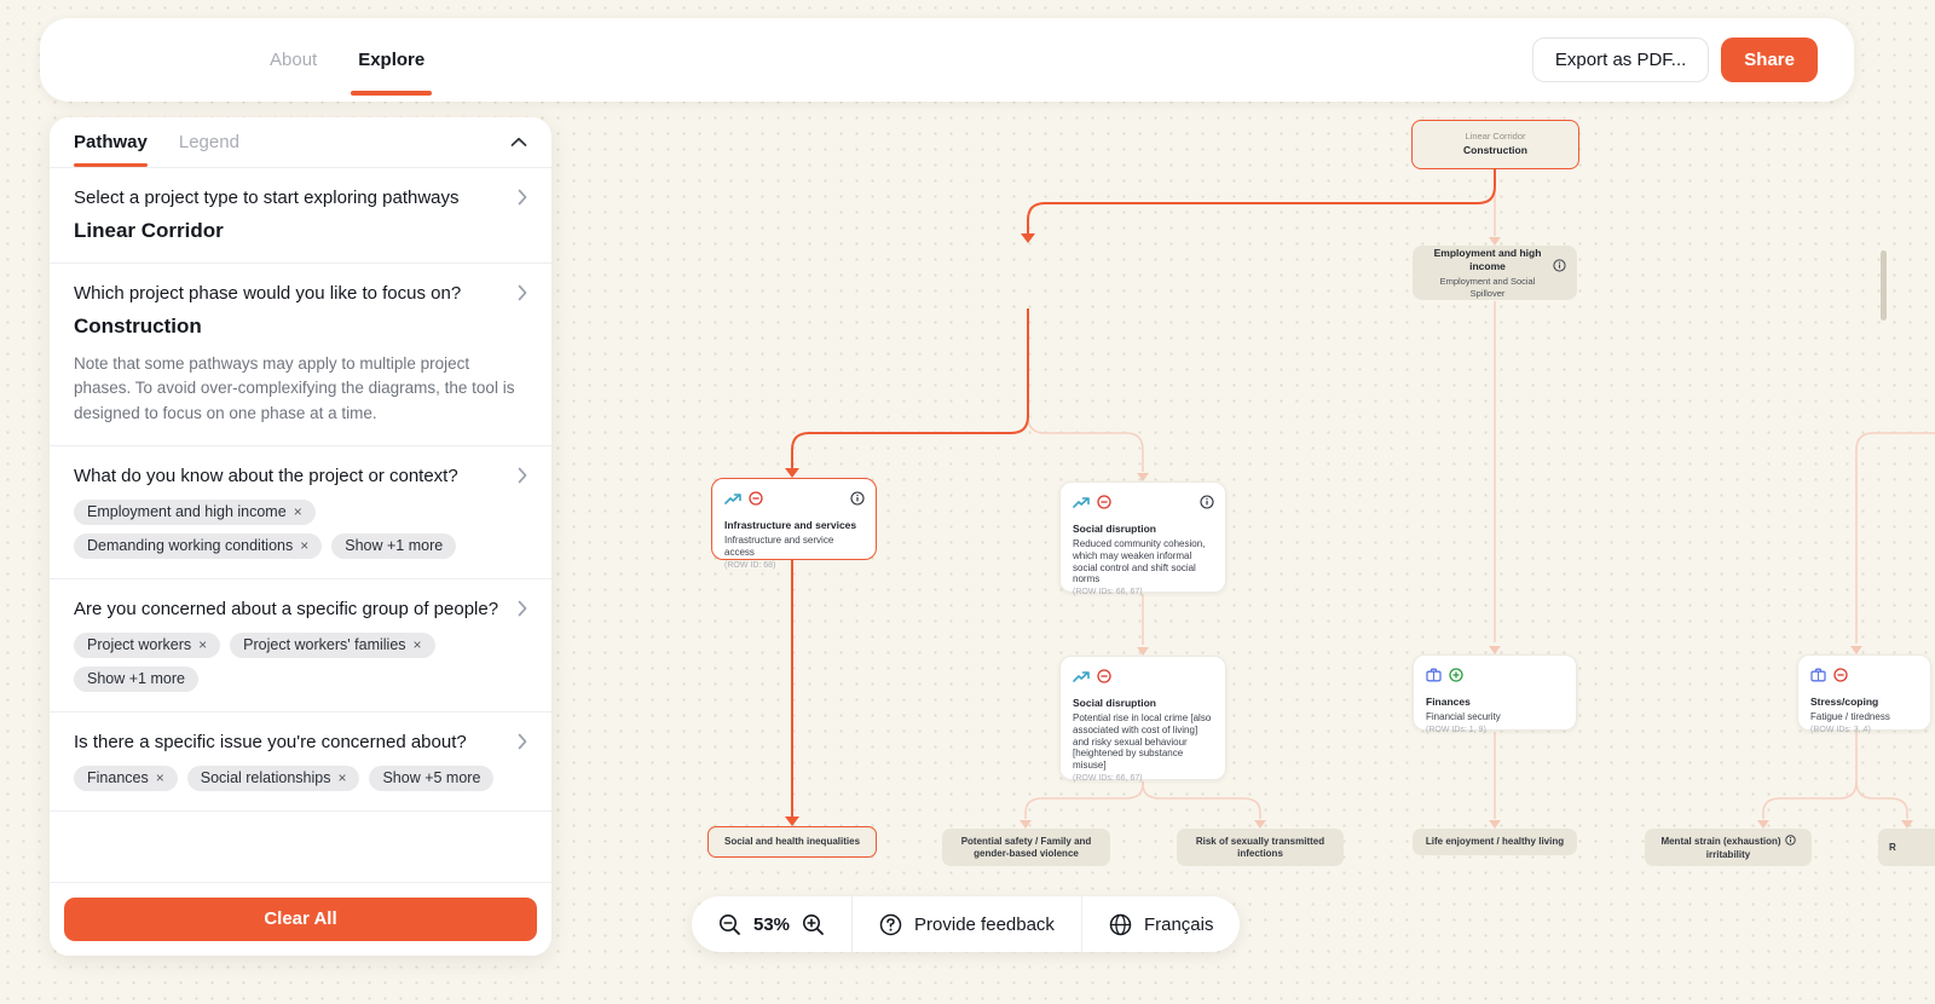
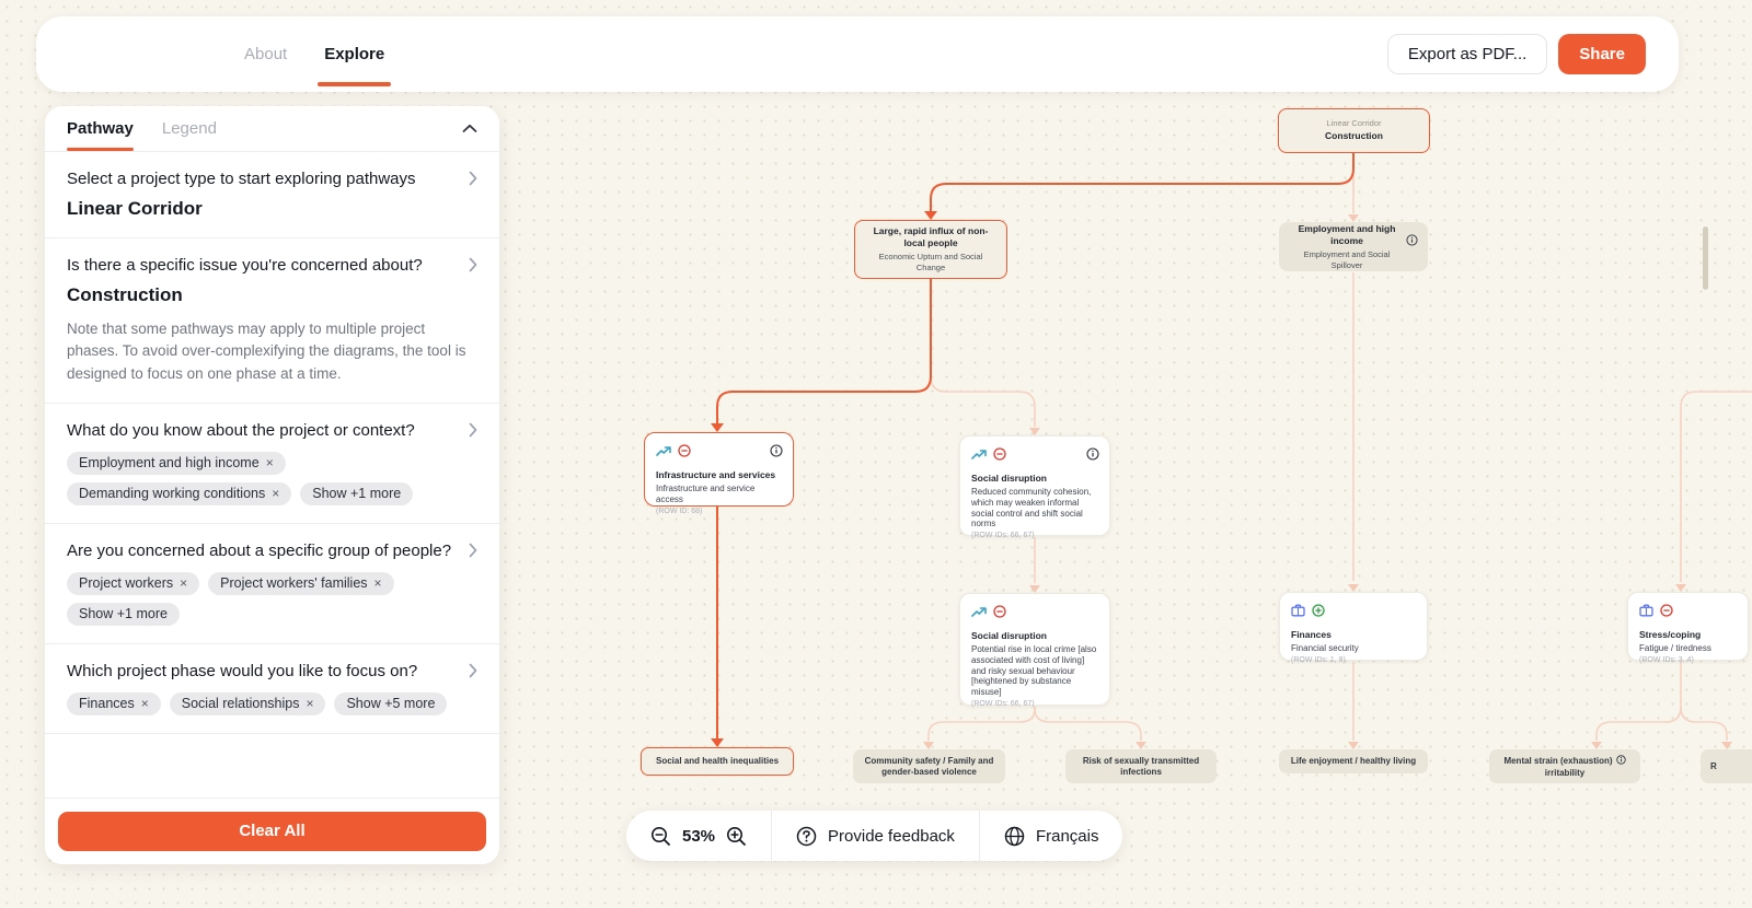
  Linear Corridor
  Construction
+ Large, rapid influx of non-local people
+ Economic Upturn and Social Change
  Employment and high income
  Employment and Social Spillover
  Infrastructure and services
  Infrastructure and service access
  Social disruption
  Reduced community cohesion, which may weaken informal social control and shift social norms
  Social disruption
  Potential rise in local crime [also associated with cost of living] and risky sexual behaviour [heightened by substance misuse]
  Finances
  Financial security
  Stress/coping
  Fatigue / tiredness
  Social and health inequalities
- Potential safety / Family and gender-based violence
+ Community safety / Family and gender-based violence
  Risk of sexually transmitted infections
  Life enjoyment / healthy living
  Mental strain (exhaustion)
  irritability
  R
  About
  Explore
  Export as PDF...
  Share
  Pathway
  Legend
  Select a project type to start exploring pathways
  Linear Corridor
- Which project phase would you like to focus on?
+ Is there a specific issue you're concerned about?
  Construction
  Note that some pathways may apply to multiple project phases. To avoid over-complexifying the diagrams, the tool is designed to focus on one phase at a time.
  What do you know about the project or context?
  Employment and high income
  ×
  Demanding working conditions
  ×
  Show +1 more
  Are you concerned about a specific group of people?
  Project workers
  ×
  Project workers' families
  ×
  Show +1 more
- Is there a specific issue you're concerned about?
+ Which project phase would you like to focus on?
  Finances
  ×
  Social relationships
  ×
  Show +5 more
  Clear All
  53%
  Provide feedback
  Français
